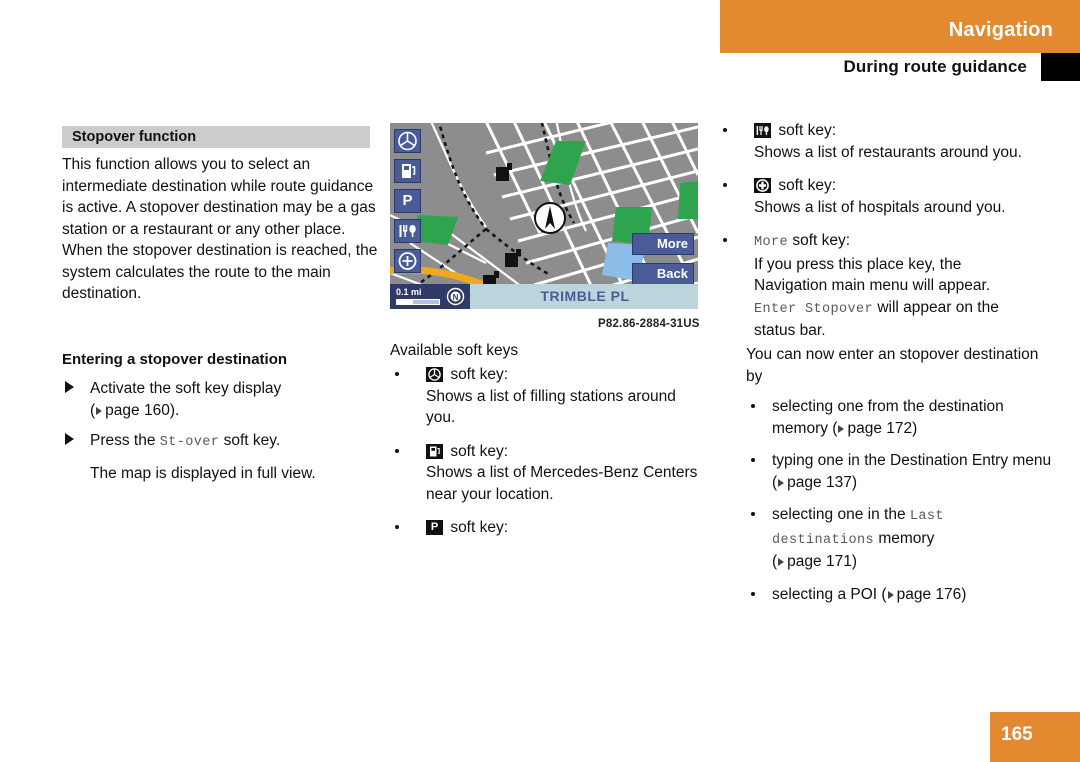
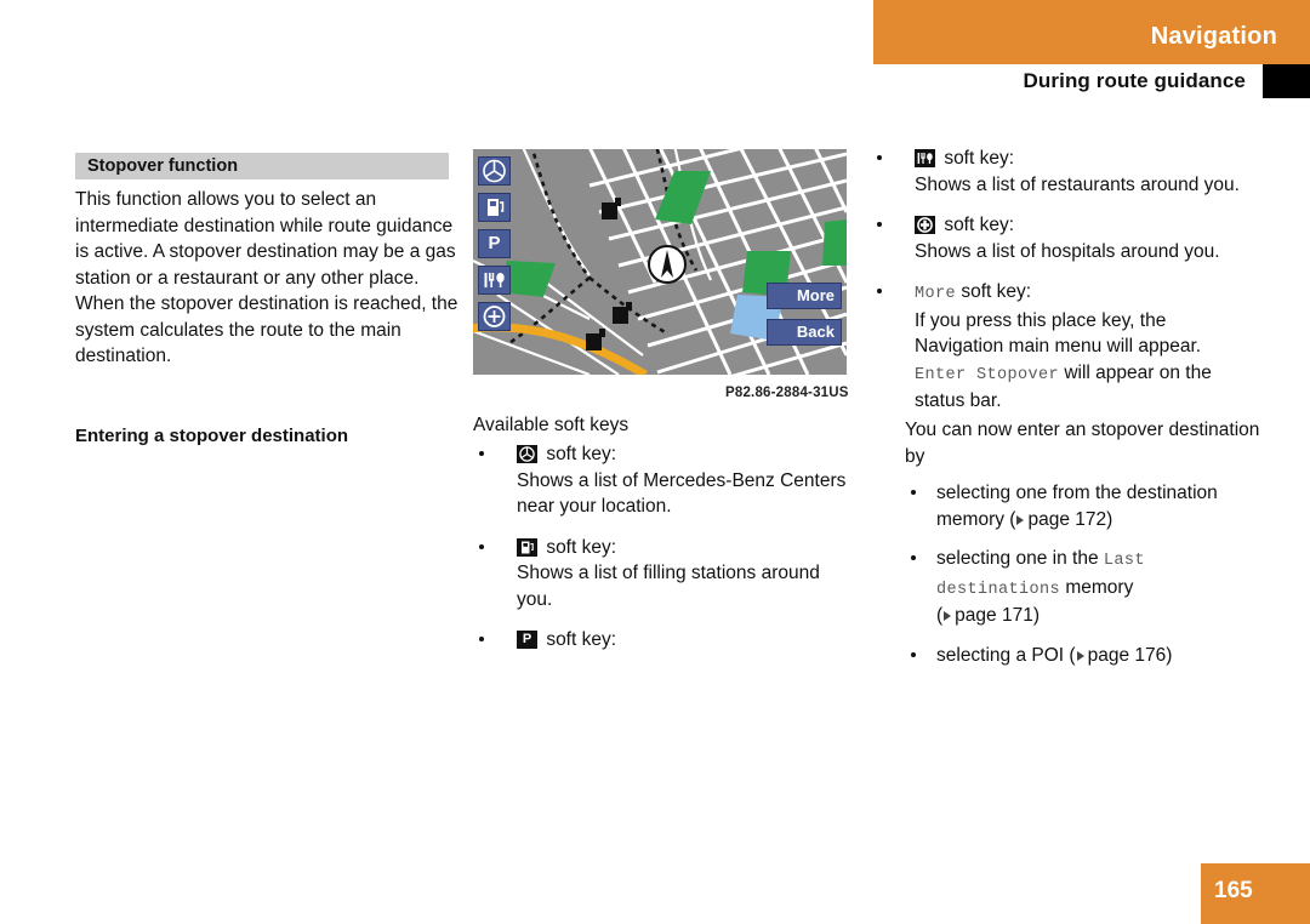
  Navigation
  During route guidance
  Stopover function
  This function allows you to select an intermediate destination while route guidance is active. A stopover destination may be a gas station or a restaurant or any other place. When the stopover destination is reached, the system calculates the route to the main destination.
  Entering a stopover destination
- Activate the soft key display
- ( page 160).
- Press the St-over soft key.
- The map is displayed in full view.
  P
  More
  Back
- 0.1 mi
- N
- TRIMBLE PL
  P82.86-2884-31US
  Available soft keys
  soft key:
- Shows a list of filling stations around you.
+ Shows a list of Mercedes-Benz Centers near your location.
  soft key:
- Shows a list of Mercedes-Benz Centers near your location.
+ Shows a list of filling stations around you.
  P
  soft key:
  soft key:
  Shows a list of restaurants around you.
  soft key:
  Shows a list of hospitals around you.
  More soft key:
  If you press this place key, the
  Navigation main menu will appear.
  Enter Stopover will appear on the
  status bar.
  You can now enter an stopover destination by
  selecting one from the destination memory ( page 172)
- typing one in the Destination Entry menu ( page 137)
  selecting one in the Last destinations memory
  ( page 171)
  selecting a POI ( page 176)
  165
